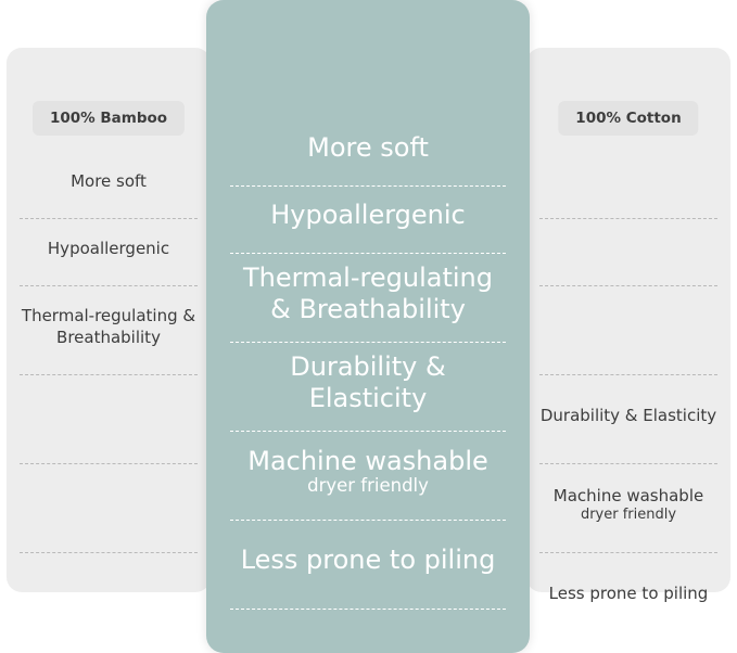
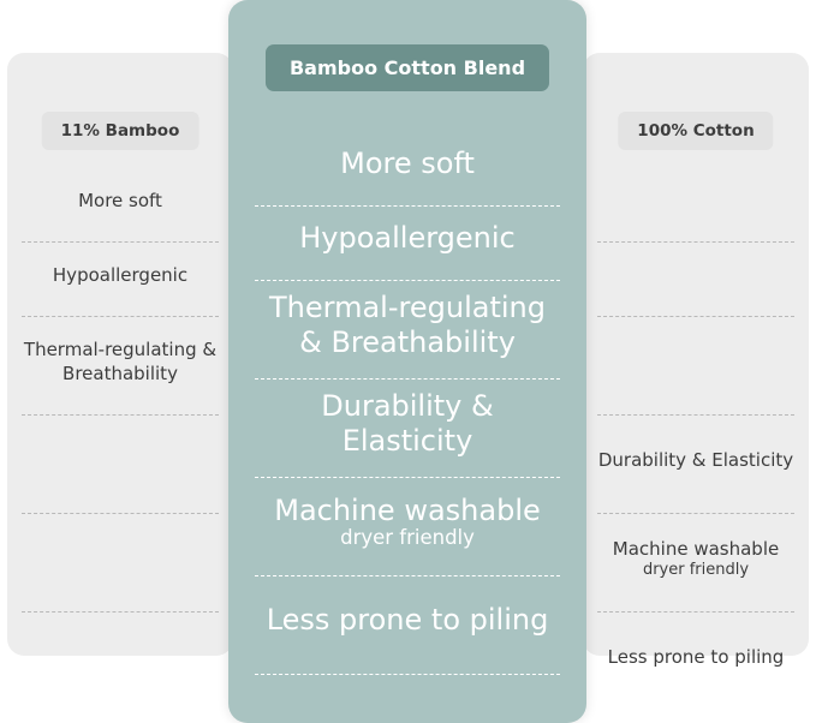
- 100% Bamboo
+ 11% Bamboo
  More soft
  Hypoallergenic
  Thermal-regulating & Breathability
  100% Cotton
  Durability & Elasticity
  Machine washable
  dryer friendly
  Less prone to piling
+ Bamboo Cotton Blend
  More soft
  Hypoallergenic
  Thermal-regulating & Breathability
  Durability & Elasticity
  Machine washable
  dryer friendly
  Less prone to piling
